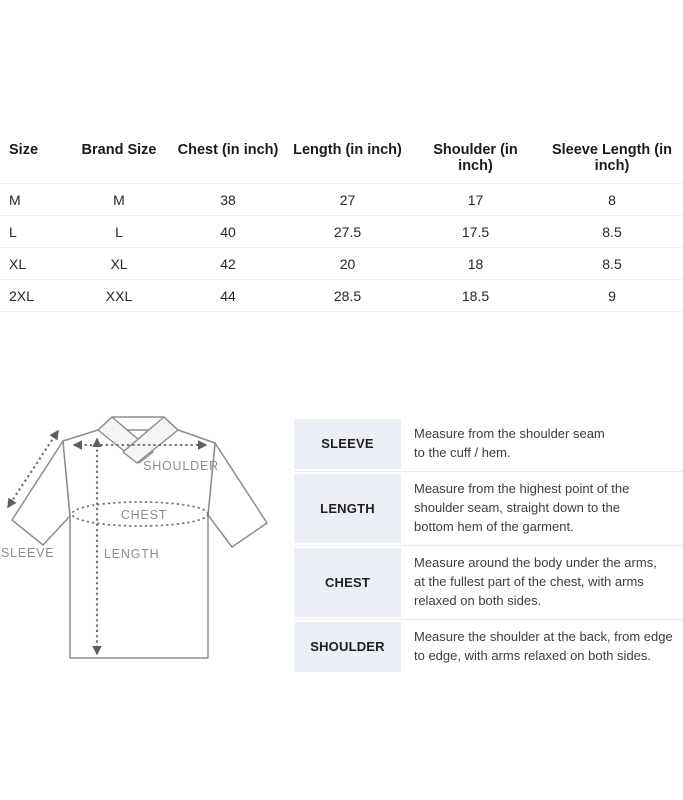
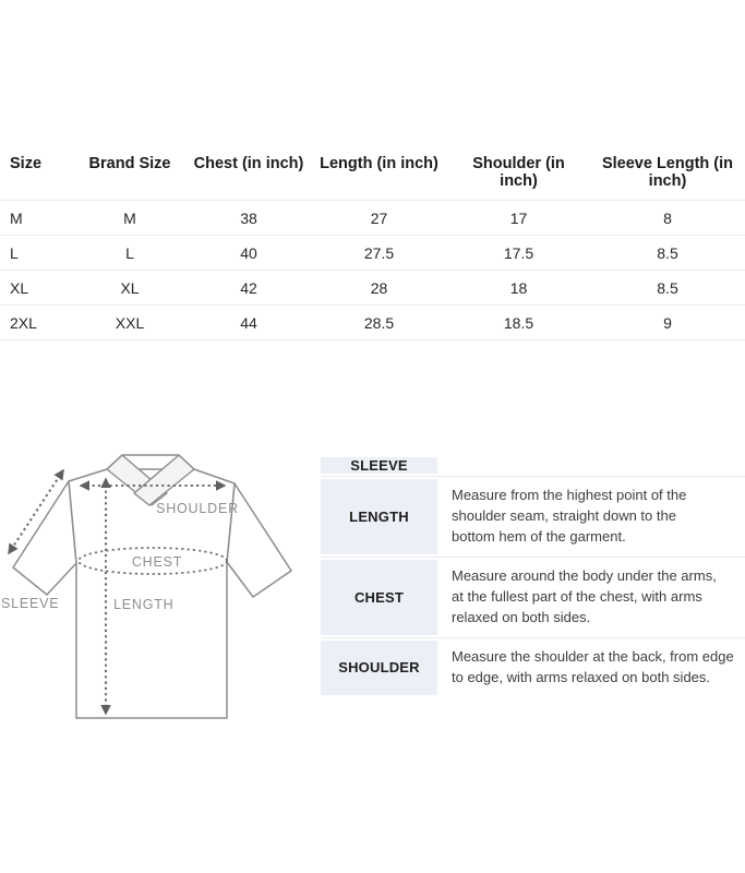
  Size	Brand Size	Chest (in inch)	Length (in inch)	Shoulder (in inch)	Sleeve Length (in inch)
  M	M	38	27	17	8
  L	L	40	27.5	17.5	8.5
- XL	XL	42	20	18	8.5
+ XL	XL	42	28	18	8.5
  2XL	XXL	44	28.5	18.5	9
  SHOULDER
  CHEST
  LENGTH
  SLEEVE
  SLEEVE
- Measure from the shoulder seam
- to the cuff / hem.
  LENGTH
  Measure from the highest point of the
  shoulder seam, straight down to the
  bottom hem of the garment.
  CHEST
  Measure around the body under the arms,
  at the fullest part of the chest, with arms
  relaxed on both sides.
  SHOULDER
  Measure the shoulder at the back, from edge
  to edge, with arms relaxed on both sides.
